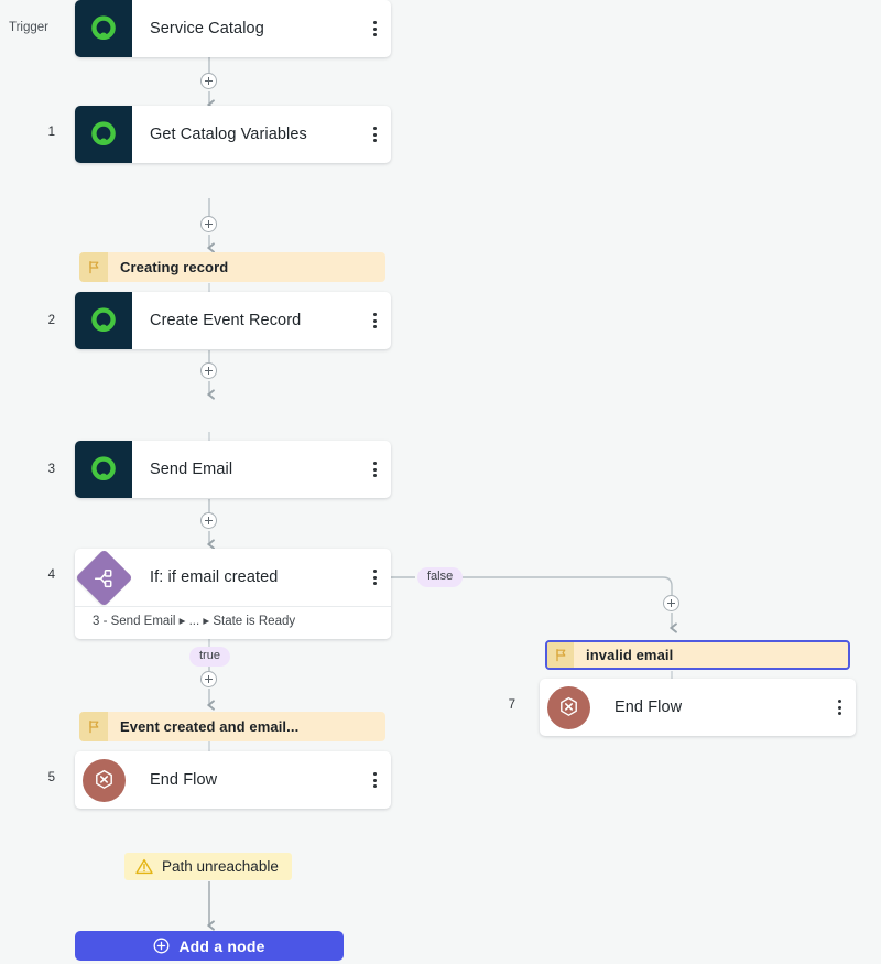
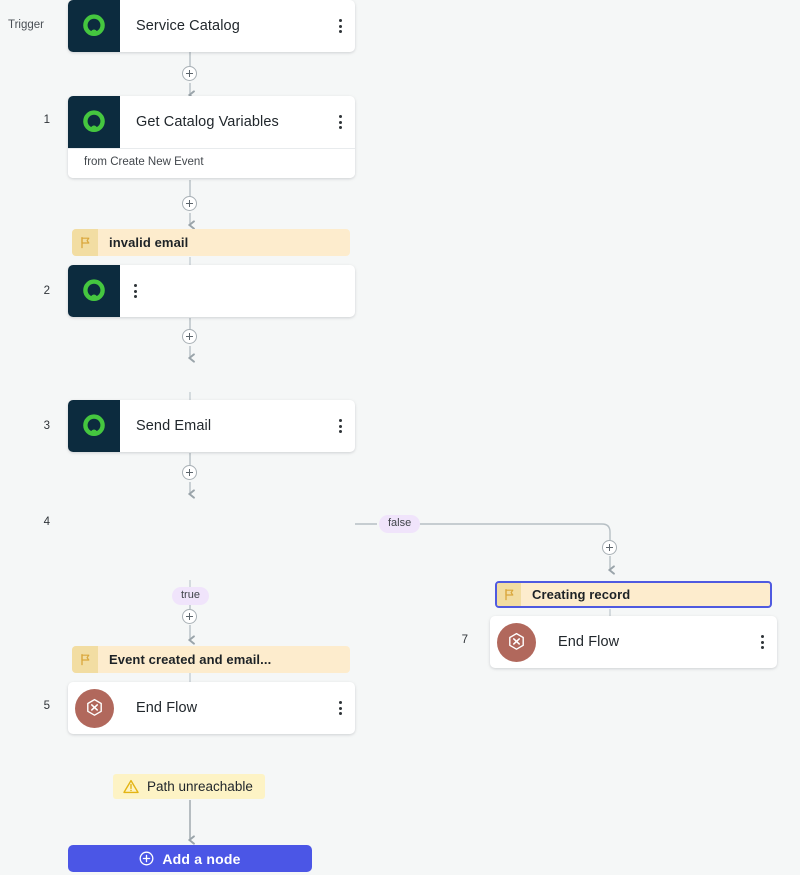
  Trigger
  Service Catalog
  1
  Get Catalog Variables
+ from Create New Event
- Creating record
+ invalid email
  2
- Create Event Record
  3
  Send Email
  4
- If: if email created
- 3 - Send Email ▸ ... ▸ State is Ready
  false
  true
- invalid email
+ Creating record
  7
  End Flow
  Event created and email...
  5
  End Flow
  Path unreachable
  Add a node
